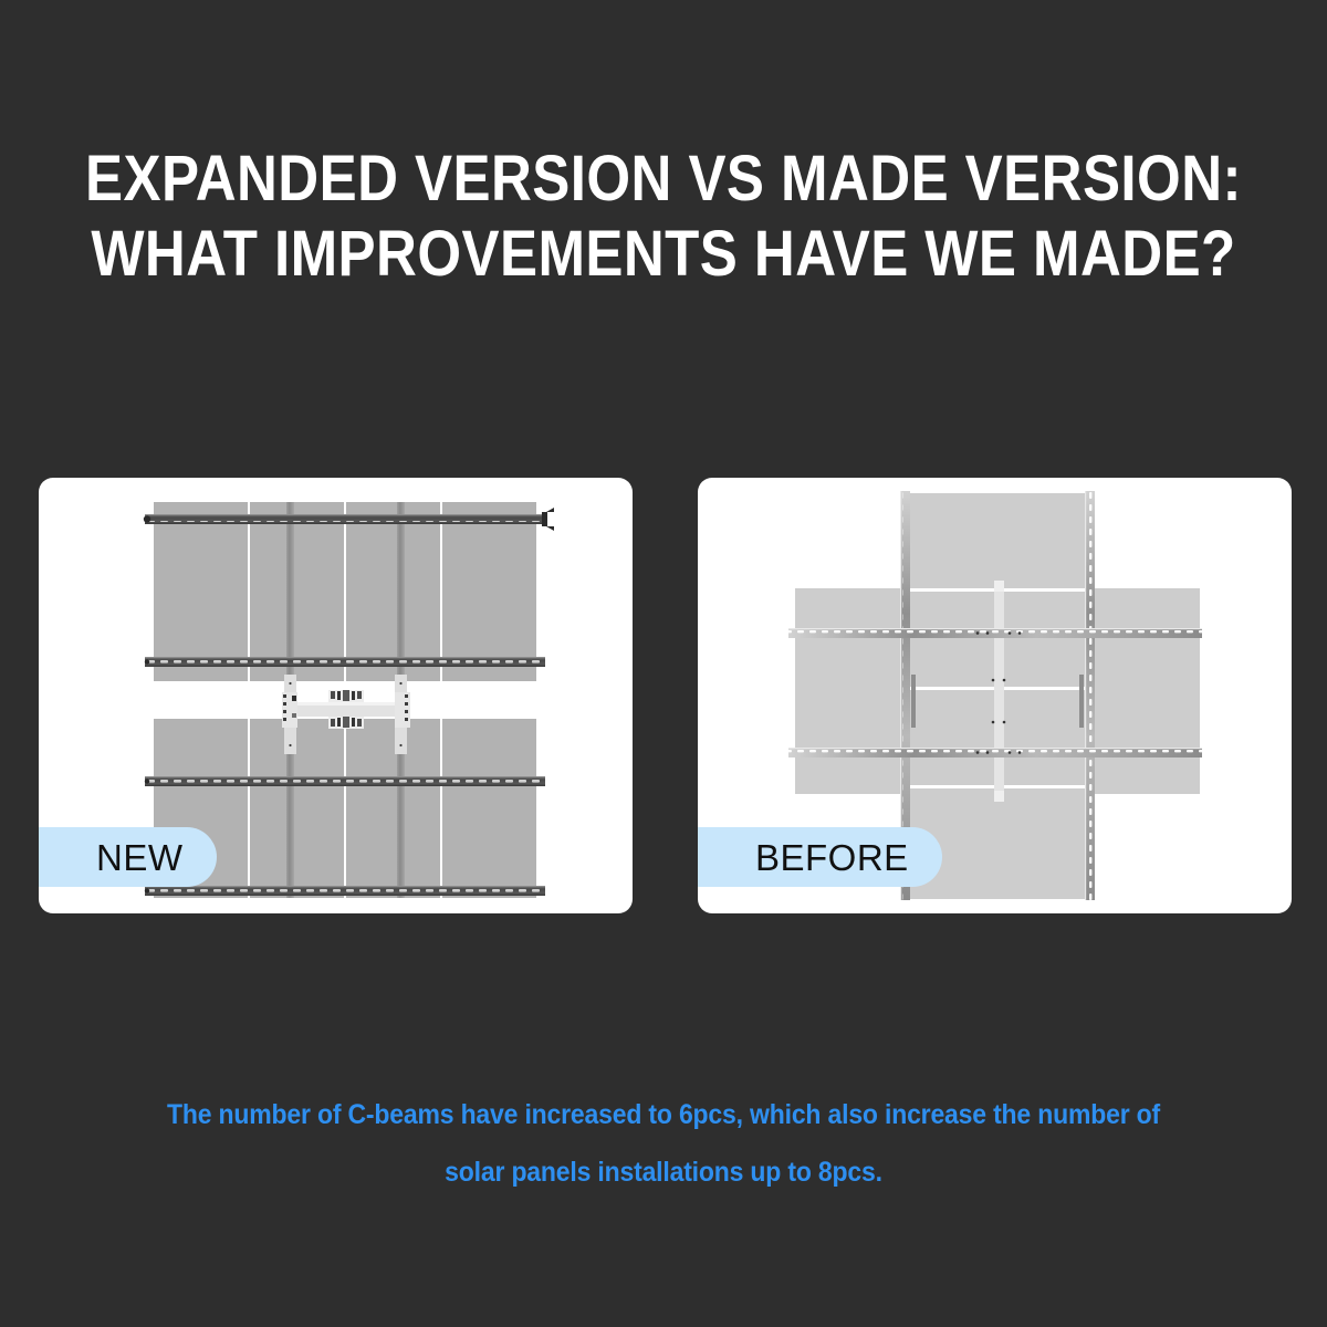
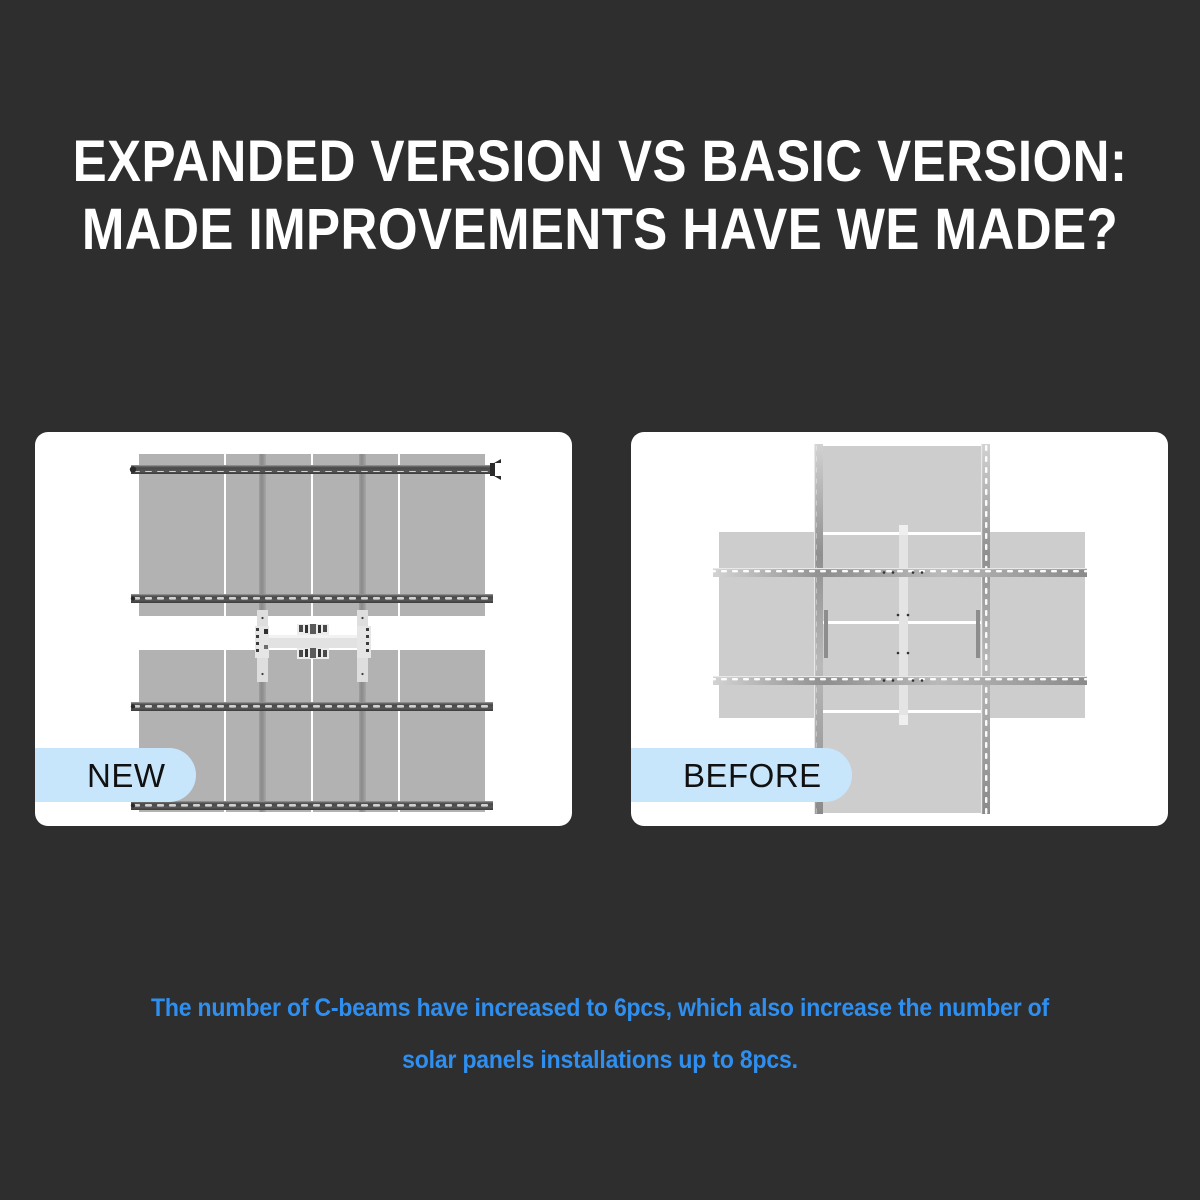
- EXPANDED VERSION VS MADE VERSION:
+ EXPANDED VERSION VS BASIC VERSION:
- WHAT IMPROVEMENTS HAVE WE MADE?
+ MADE IMPROVEMENTS HAVE WE MADE?
  NEW
  BEFORE
  The number of C-beams have increased to 6pcs, which also increase the number of
  solar panels installations up to 8pcs.
